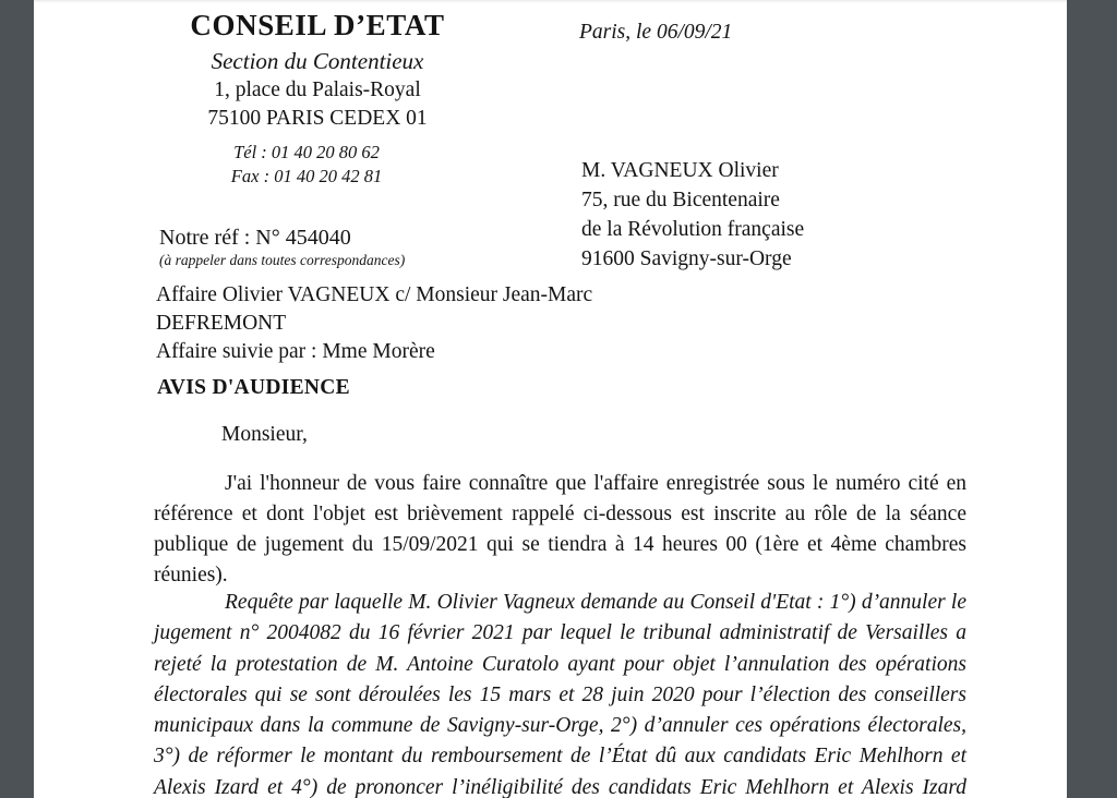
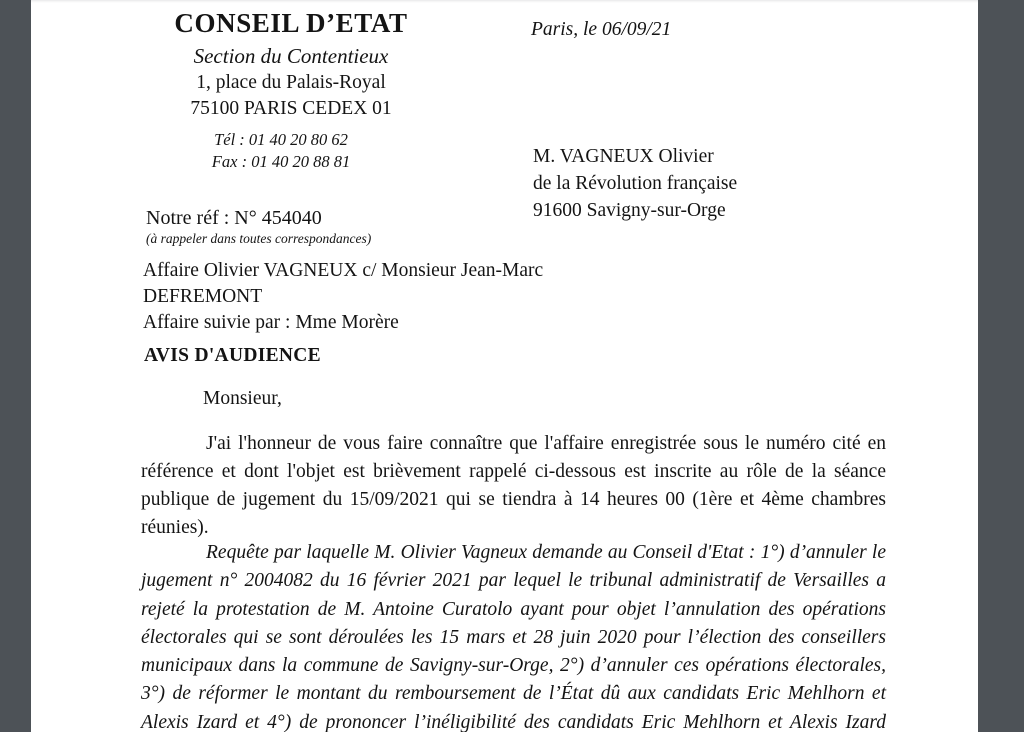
  CONSEIL D’ETAT
  Section du Contentieux
  1, place du Palais-Royal
  75100 PARIS CEDEX 01
  Tél : 01 40 20 80 62
- Fax : 01 40 20 42 81
+ Fax : 01 40 20 88 81
  Notre réf : N° 454040
  (à rappeler dans toutes correspondances)
  Paris, le 06/09/21
  M. VAGNEUX Olivier
- 75, rue du Bicentenaire
  de la Révolution française
  91600 Savigny-sur-Orge
  Affaire Olivier VAGNEUX c/ Monsieur Jean-Marc
  DEFREMONT
  Affaire suivie par : Mme Morère
  AVIS D'AUDIENCE
  Monsieur,
  J'ai l'honneur de vous faire connaître que l'affaire enregistrée sous le numéro cité en référence et dont l'objet est brièvement rappelé ci-dessous est inscrite au rôle de la séance publique de jugement du 15/09/2021 qui se tiendra à 14 heures 00 (1ère et 4ème chambres réunies).
  Requête par laquelle M. Olivier Vagneux demande au Conseil d'Etat : 1°) d’annuler le jugement n° 2004082 du 16 février 2021 par lequel le tribunal administratif de Versailles a rejeté la protestation de M. Antoine Curatolo ayant pour objet l’annulation des opérations électorales qui se sont déroulées les 15 mars et 28 juin 2020 pour l’élection des conseillers municipaux dans la commune de Savigny-sur-Orge, 2°) d’annuler ces opérations électorales, 3°) de réformer le montant du remboursement de l’État dû aux candidats Eric Mehlhorn et Alexis Izard et 4°) de prononcer l’inéligibilité des candidats Eric Mehlhorn et Alexis Izard
